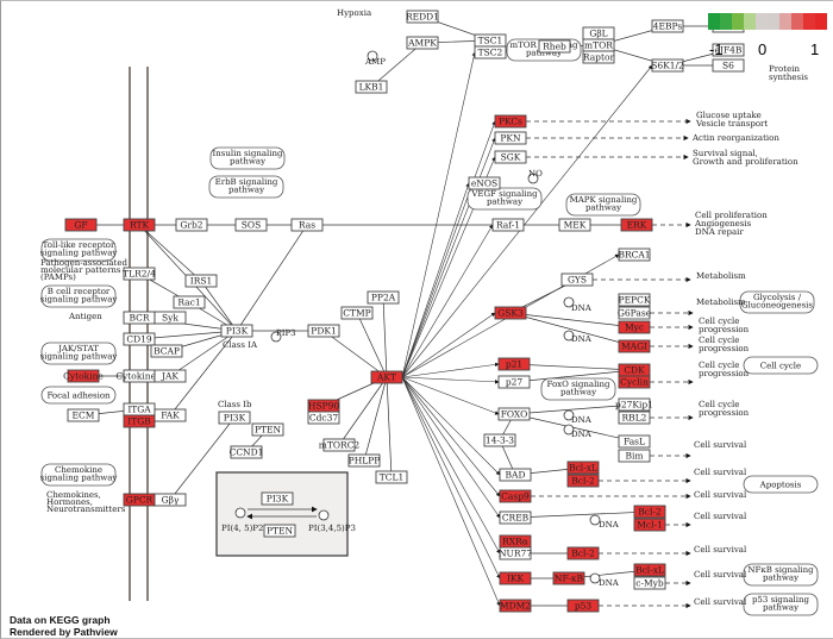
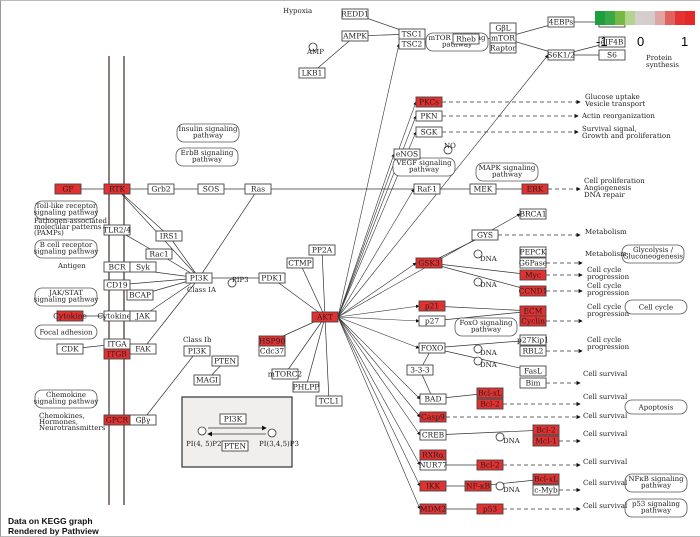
  Insulin signaling
  pathway
  ErbB signaling
  pathway
  Toll-like receptor
  signaling pathway
  B cell receptor
  signaling pathway
  JAK/STAT
  signaling pathway
  Focal adhesion
  Chemokine
  signaling pathway
  pathway
  VEGF signaling
  pathway
  MAPK signaling
  pathway
  Glycolysis /
  Gluconeogenesis
  Cell cycle
  FoxO signaling
  pathway
  Apoptosis
  NFκB signaling
  pathway
  p53 signaling
  pathway
  GF
  RTK
  Grb2
  SOS
  Ras
  TLR2/4
  IRS1
  Rac1
  BCR
  Syk
  CD19
  BCAP
  PI3K
  Cytokine
  Cytokine
  JAK
- ECM
+ CDK
  ITGA
  ITGB
  FAK
  PI3K
  PTEN
- CCND1
+ MAGI
  GPCR
  Gβγ
  PDK1
  CTMP
  PP2A
  AKT
  HSP90
  Cdc37
  mTORC2
  PHLPP
  TCL1
  REDD1
  LKB1
  AMPK
  TSC1
  TSC2
  Rheb
  GβL
  mTOR
  Raptor
  4EBPs
  eIF4B
  S6K1/2
  S6
  PKCs
  PKN
  SGK
  eNOS
  Raf-1
  MEK
  ERK
  BRCA1
  GYS
  GSK3
  PEPCK
  G6Pase
  Myc
- MAGI
+ CCND1
  p21
  p27
- CDK
+ ECM
  Cyclin
  FOXO
  p27Kip1
  RBL2
- 14-3-3
+ 3-3-3
  FasL
  Bim
  BAD
  Bcl-xL
  Bcl-2
  Casp9
  CREB
  Bcl-2
  Mcl-1
  RXRα
  NUR77
  Bcl-2
  IKK
  NF-κB
  Bcl-xL
  c-Myb
  MDM2
  p53
  PI3K
  PTEN
  Hypoxia
  AMP
  Glucose uptake
  Vesicle transport
  Actin reorganization
  Survival signal,
  Growth and proliferation
  NO
  Protein
  synthesis
  Cell proliferation
  Angiogenesis
  DNA repair
  Pathogen-associated
  molecular patterns
  (PAMPs)
  Antigen
  Class IA
  Class Ib
  PIP3
  Chemokines,
  Hormones,
  Neurotransmitters
  Metabolism
  Metabolism
  DNA
  DNA
  Cell cycle
  progression
  Cell cycle
  progression
  Cell cycle
  progression
  Cell cycle
  progression
  DNA
  DNA
  Cell survival
  Cell survival
  Cell survival
  DNA
  Cell survival
  Cell survival
  DNA
  Cell survival
  Cell survival
  PI(4, 5)P2
  PI(3,4,5)P3
  -1
  0
  1
  Data on KEGG graph
  Rendered by Pathview
